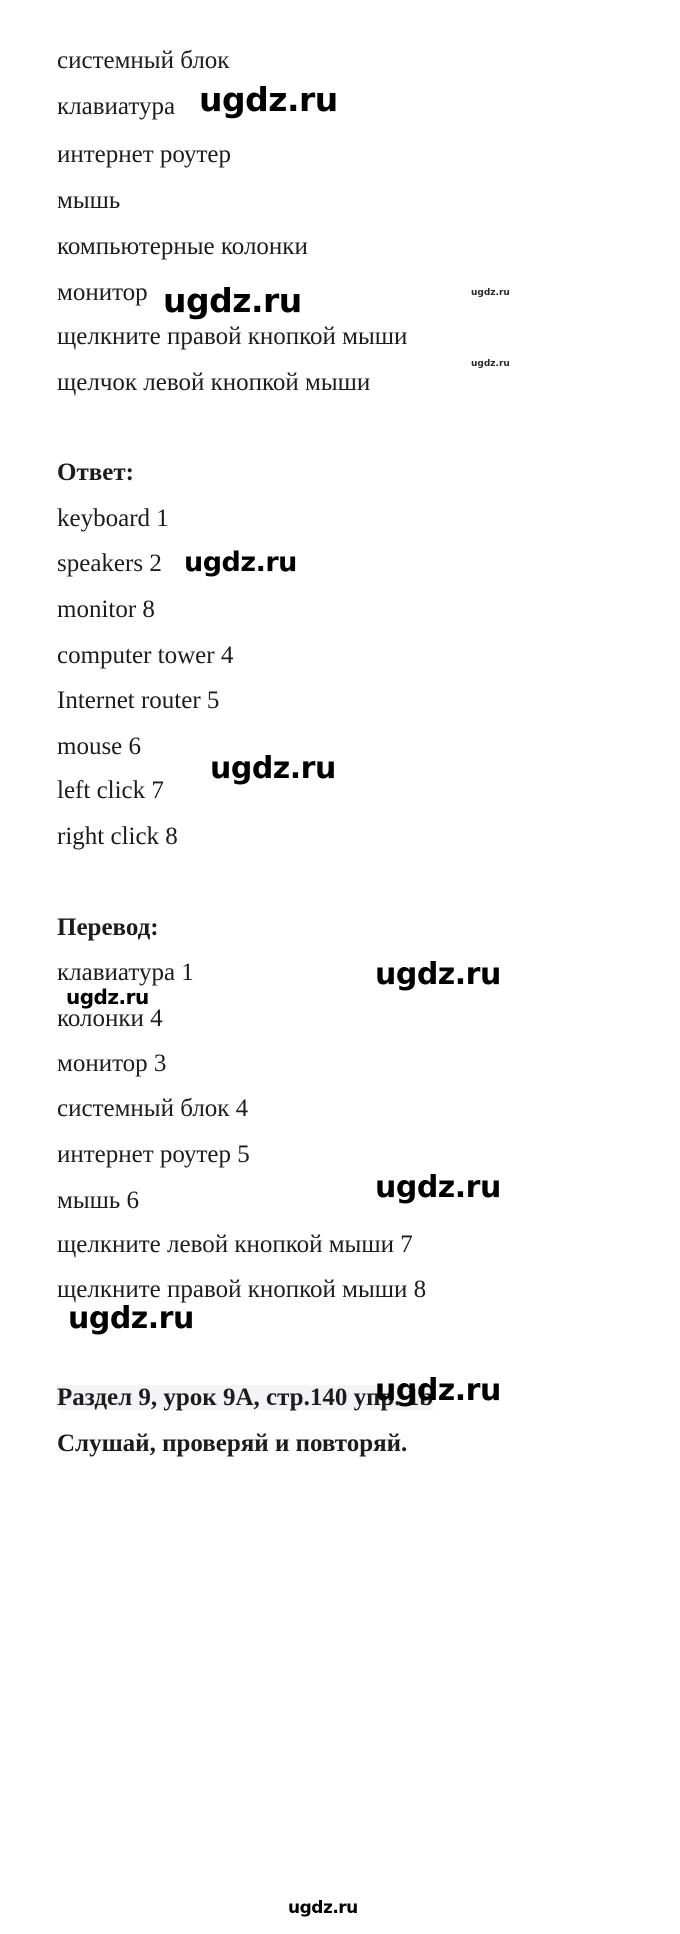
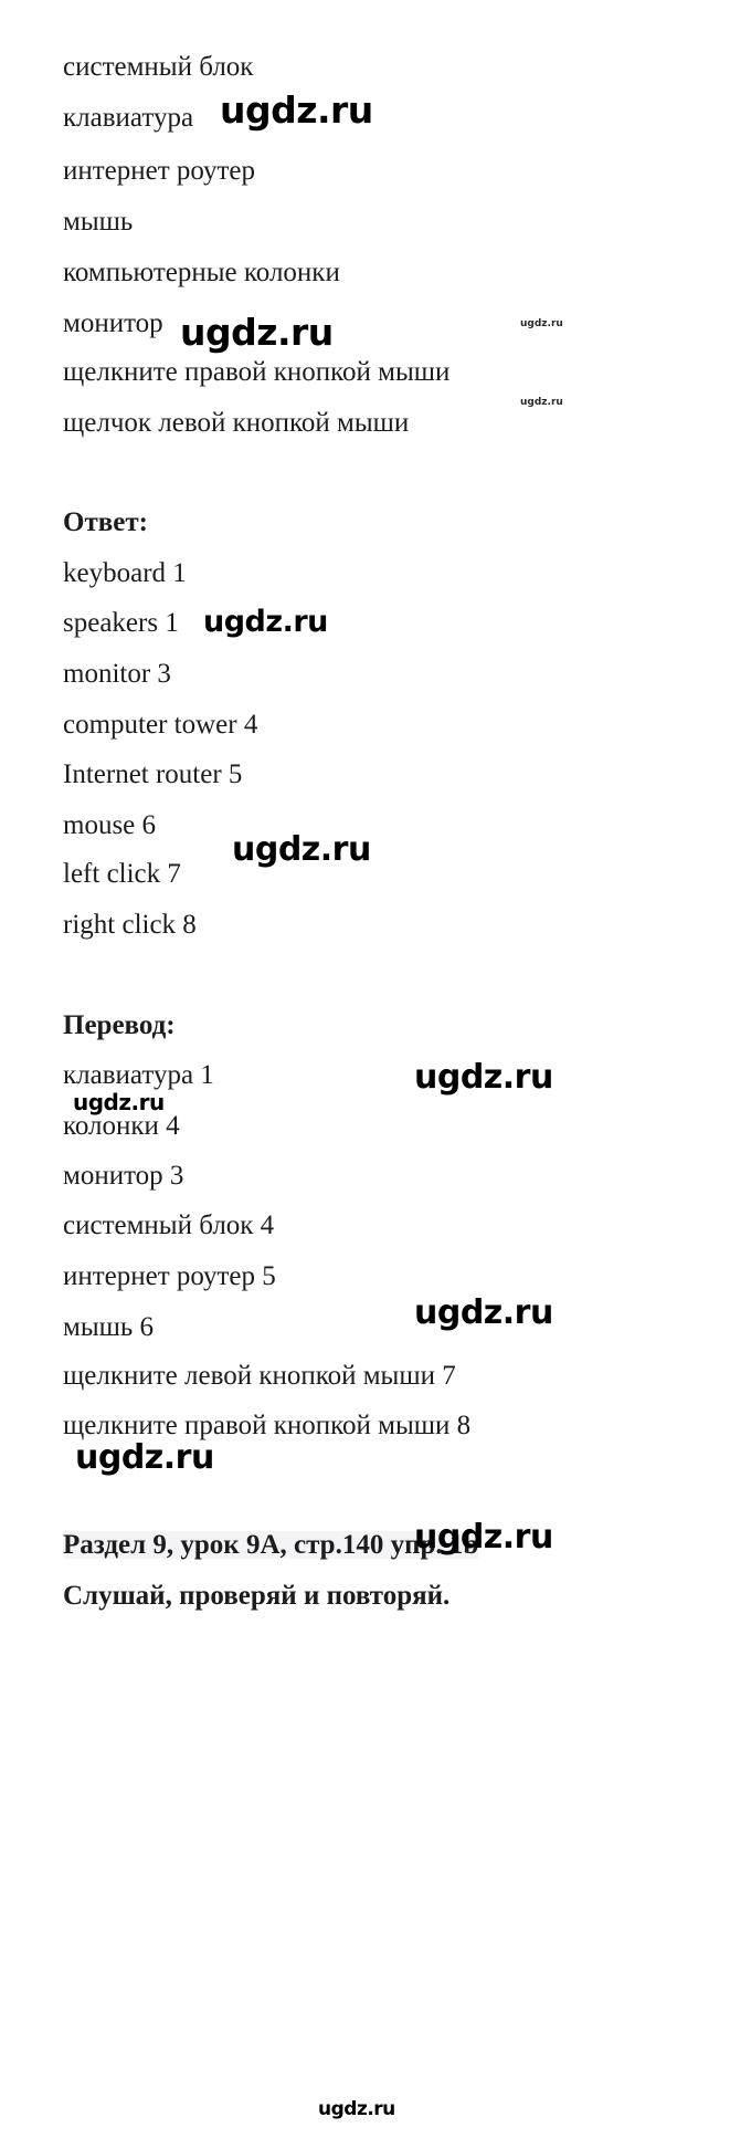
  системный блок
  клавиатура
  интернет роутер
  мышь
  компьютерные колонки
  монитор
  щелкните правой кнопкой мыши
  щелчок левой кнопкой мыши
  Ответ:
  keyboard 1
- speakers 2
+ speakers 1
- monitor 8
+ monitor 3
  computer tower 4
  Internet router 5
  mouse 6
  left click 7
  right click 8
  Перевод:
  клавиатура 1
  колонки 4
  монитор 3
  системный блок 4
  интернет роутер 5
  мышь 6
  щелкните левой кнопкой мыши 7
  щелкните правой кнопкой мыши 8
  Раздел 9, урок 9А, стр.140 упр. 1b
  Слушай, проверяй и повторяй.
  ugdz.ru
  ugdz.ru
  ugdz.ru
  ugdz.ru
  ugdz.ru
  ugdz.ru
  ugdz.ru
  ugdz.ru
  ugdz.ru
  ugdz.ru
  ugdz.ru
  ugdz.ru
